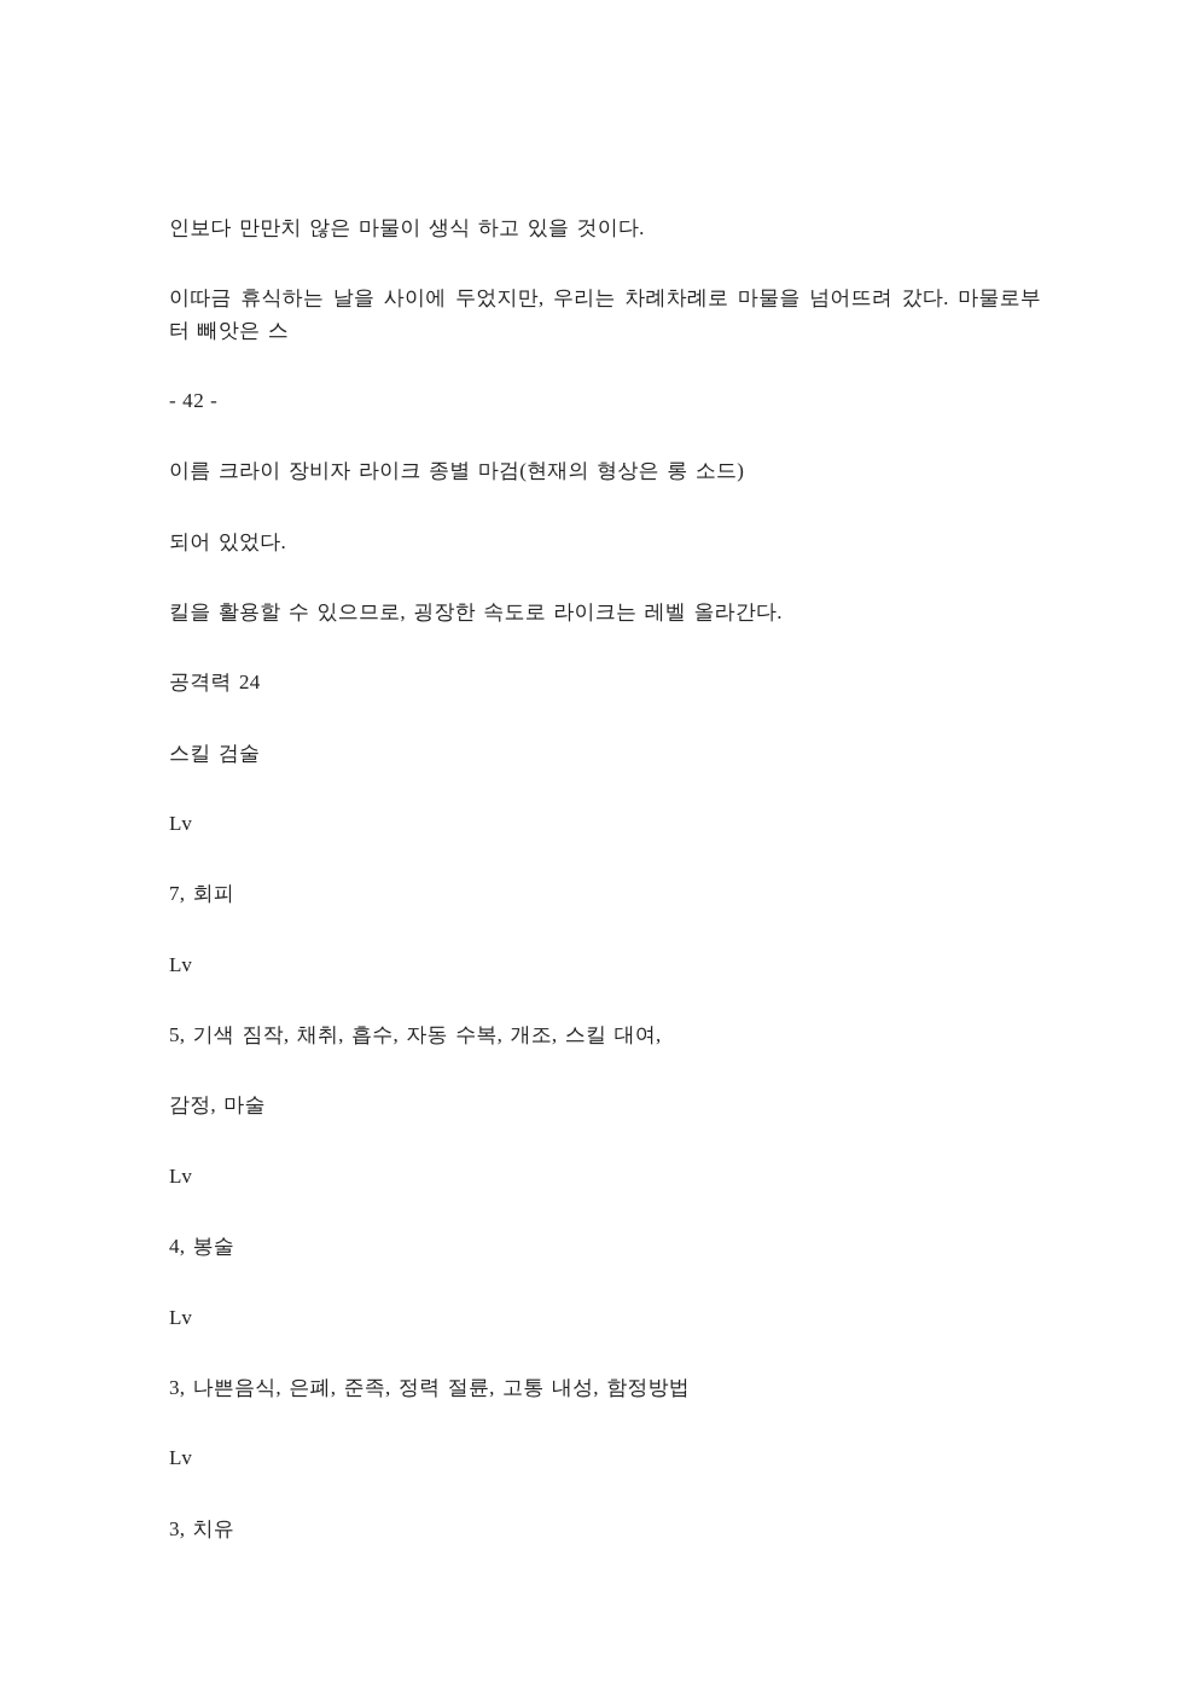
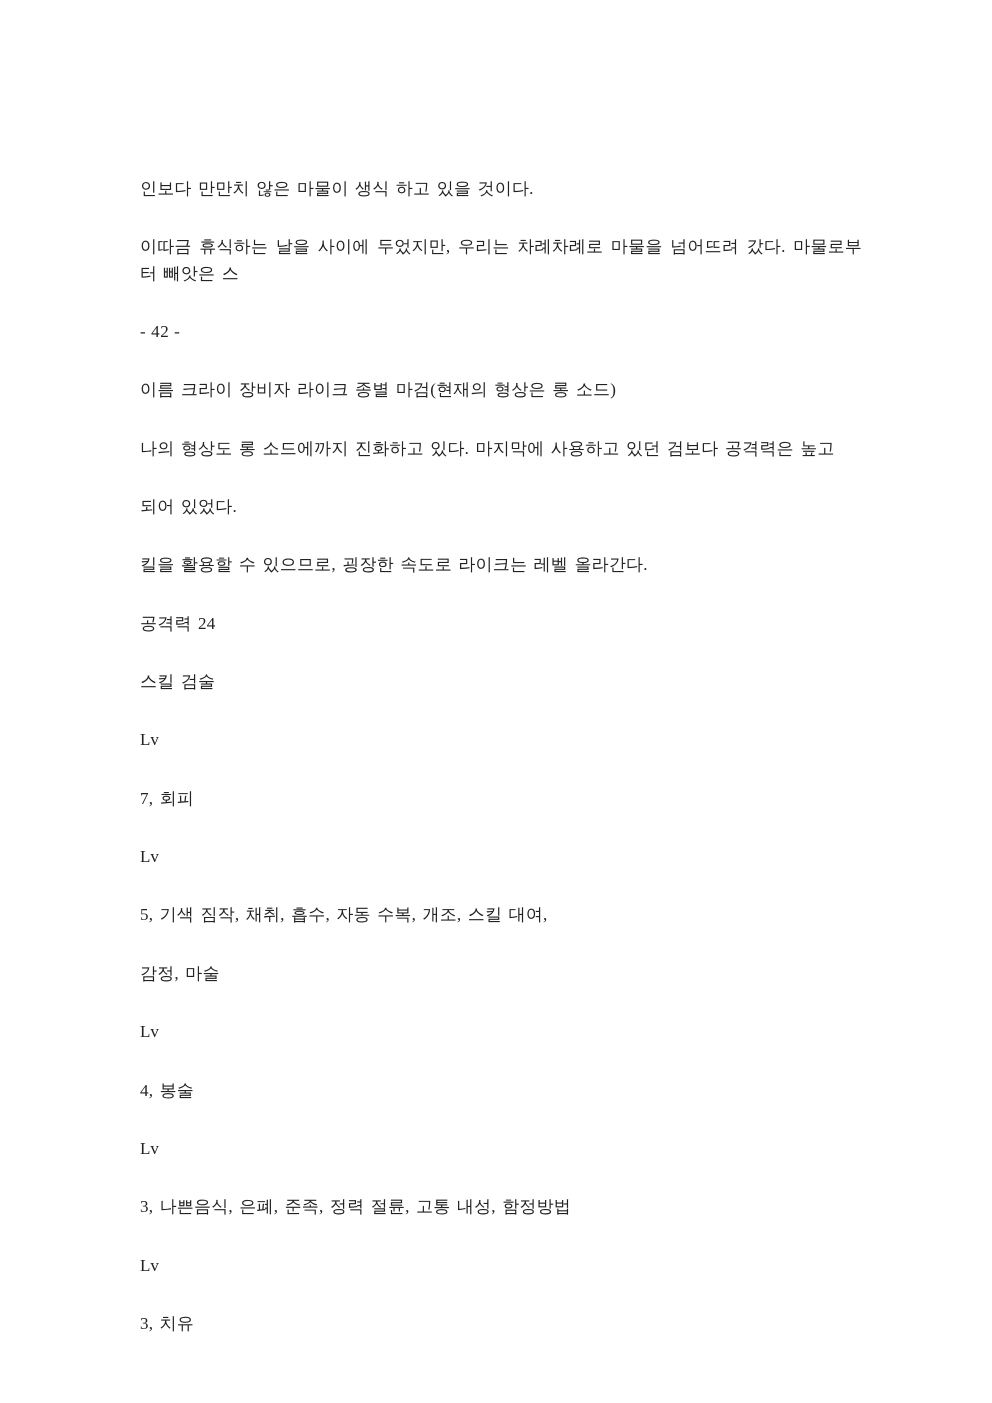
  인보다 만만치 않은 마물이 생식 하고 있을 것이다.
  이따금 휴식하는 날을 사이에 두었지만, 우리는 차례차례로 마물을 넘어뜨려 갔다. 마물로부터 빼앗은 스
  - 42 -
  이름 크라이 장비자 라이크 종별 마검(현재의 형상은 롱 소드)
+ 나의 형상도 롱 소드에까지 진화하고 있다. 마지막에 사용하고 있던 검보다 공격력은 높고
  되어 있었다.
  킬을 활용할 수 있으므로, 굉장한 속도로 라이크는 레벨 올라간다.
  공격력 24
  스킬 검술
  Lv
  7, 회피
  Lv
  5, 기색 짐작, 채취, 흡수, 자동 수복, 개조, 스킬 대여,
  감정, 마술
  Lv
  4, 봉술
  Lv
  3, 나쁜음식, 은폐, 준족, 정력 절륜, 고통 내성, 함정방법
  Lv
  3, 치유
